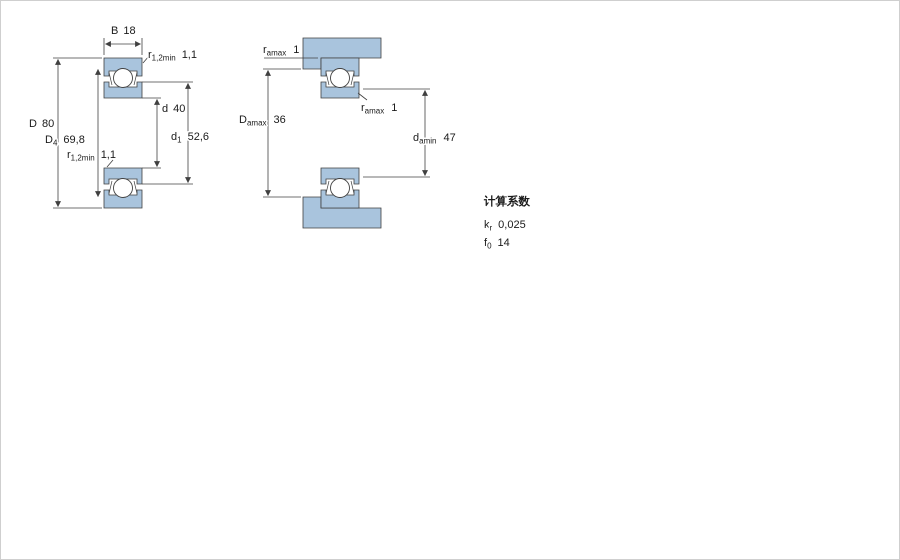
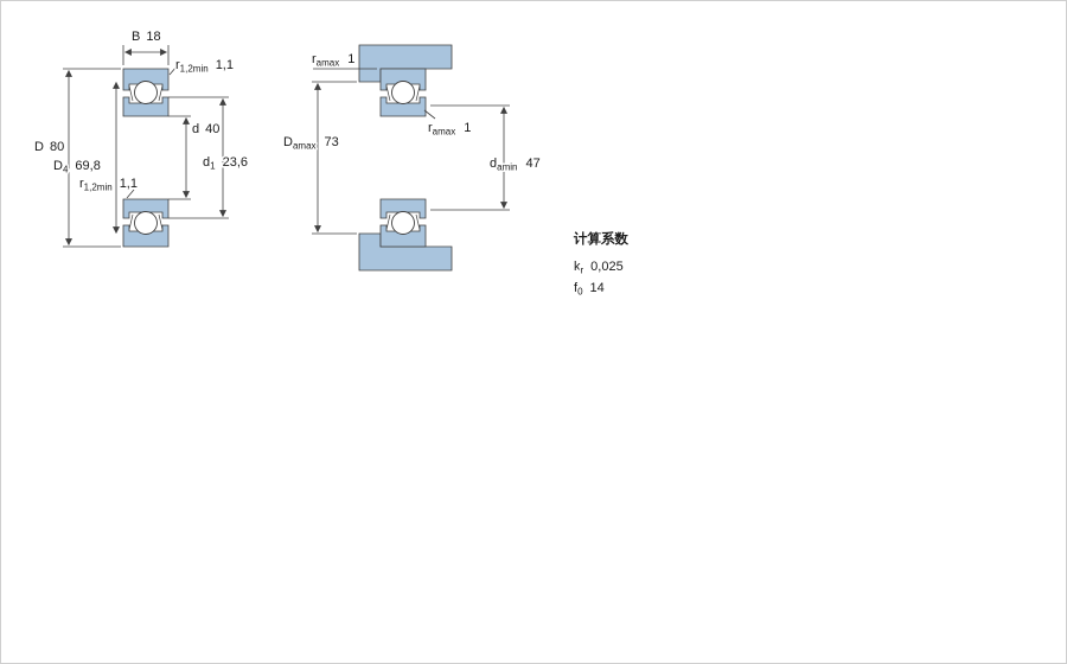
  B 18
  r1,2min 1,1
  D 80
  D4 69,8
  r1,2min 1,1
  d 40
- d1 52,6
+ d1 23,6
  ramax 1
- Damax 36
+ Damax 73
  ramax 1
  damin 47
  计算系数
  kr 0,025
  f0 14
